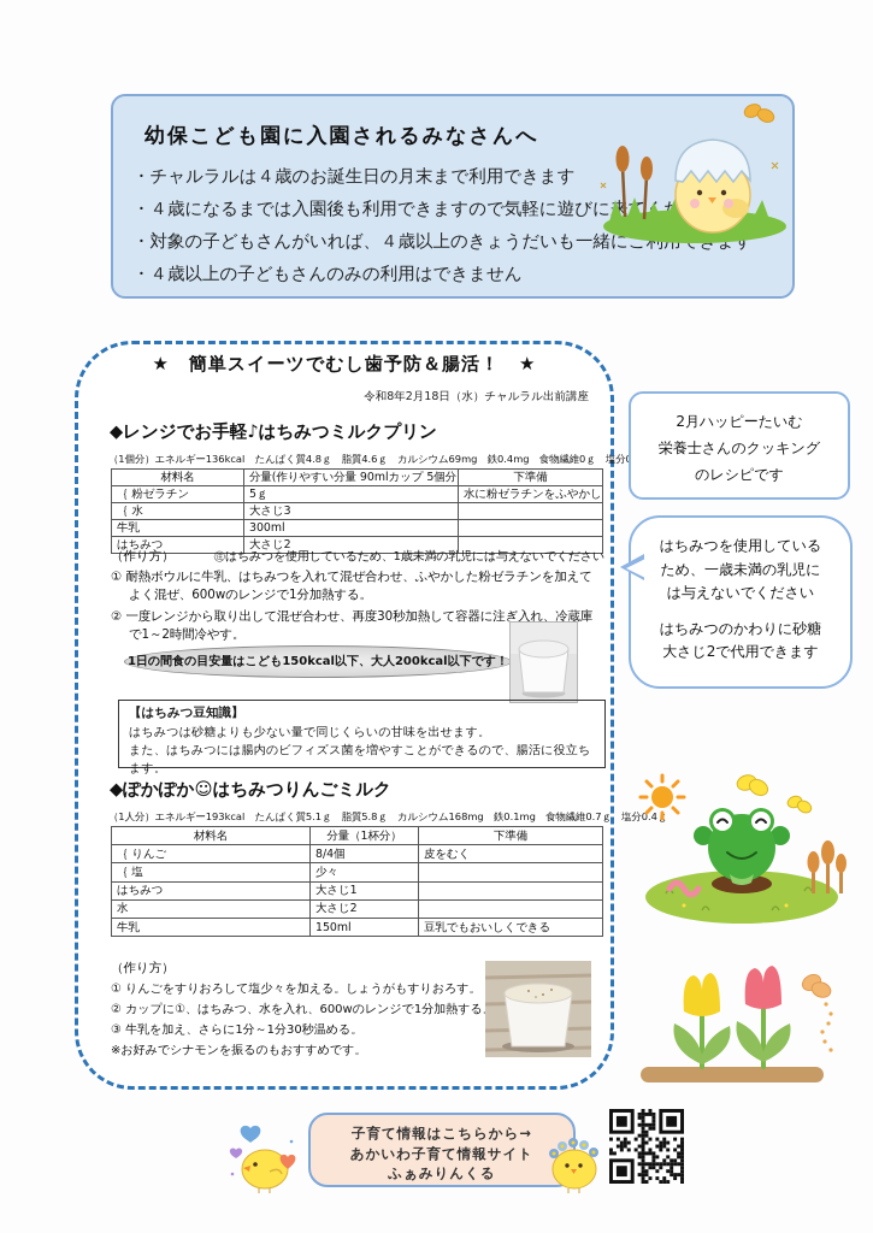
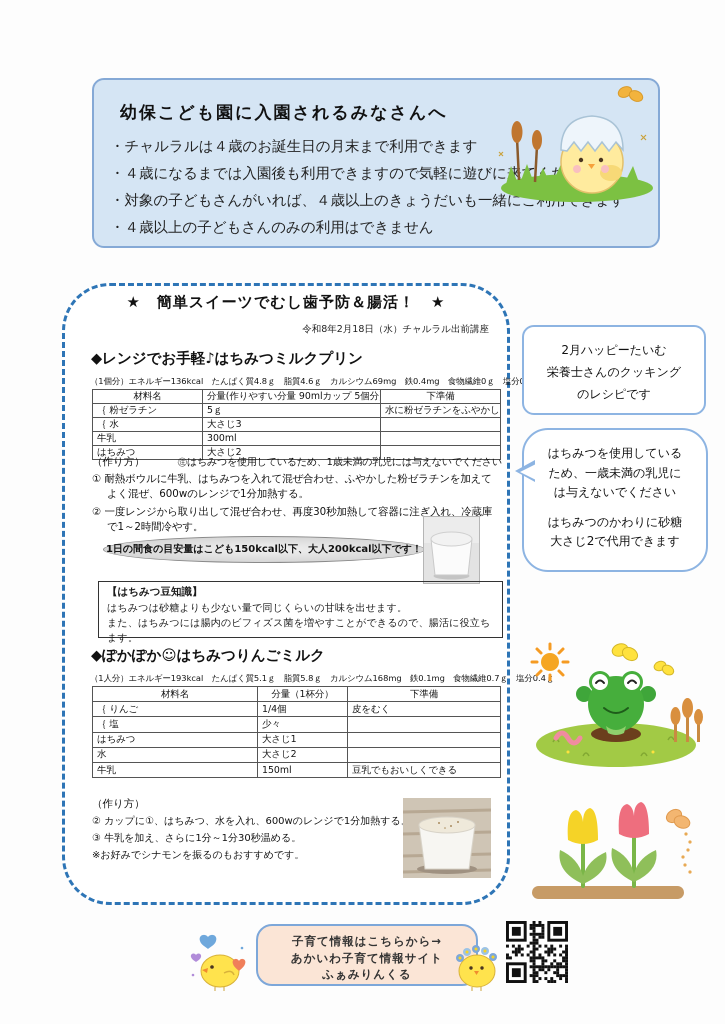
  幼保こども園に入園されるみなさんへ
  ・チャルラルは４歳のお誕生日の月末まで利用できます
  ・４歳になるまでは入園後も利用できますので気軽に遊びに
  ・対象の子どもさんがいれば、４歳以上のきょうだいも一緒にご利す
  ・４歳以上の子どもさんのみの利用はできません
  ★ 簡単スイーツでむし歯予防＆腸活！ ★
  令和8年2月18日（水）チャルラル出前講座
  ◆レンジでお手軽♪はちみつミルクプリン
  （1個分）エネルギー136kcal たんぱく質4.8ｇ 脂質4.6ｇ カルシウム69mg 鉄0.4mg 食物繊維0ｇ 塩分
  材料名	分量(作りやすい分量 90mlカップ 5個分	下準備
  ｛ 粉ゼラチン	5ｇ	水に粉ゼラチンをふやかし
  ｛ 水	大さじ3
  牛乳	300ml
  はちみつ	大さじ2
  （作り方）
  ㊟はちみつを使用しているため、1歳未満の乳児には与えないでください
  ① 耐熱ボウルに牛乳、はちみつを入れて混ぜ合わせ、ふやかした粉ゼラチンを加えてよく混ぜ、600wのレンジで1分加熱する。
  ② 一度レンジから取り出して混ぜ合わせ、再度30秒加熱して容器に注ぎ入れ、冷蔵庫で1～2時間冷やす。
  1日の間食の目安量はこども150kcal以下、大人200kcal以下です！
  【はちみつ豆知識】
  はちみつは砂糖よりも少ない量で同じくらいの甘味を出せます。
  また、はちみつには腸内のビフィズス菌を増やすことができるので、腸活に役立ちます。
  ◆ぽかぽか☺はちみつりんごミルク
  （1人分）エネルギー193kcal たんぱく質5.1ｇ 脂質5.8ｇ カルシウム168mg 鉄0.1mg 食物繊維0.7ｇ 塩分0.4
  材料名	分量（1杯分）	下準備
- ｛ りんご	8/4個	皮をむく
+ ｛ りんご	1/4個	皮をむく
  ｛ 塩	少々
  はちみつ	大さじ1
  水	大さじ2
  牛乳	150ml	豆乳でもおいしくできる
  （作り方）
- ① りんごをすりおろして塩少々を加える。しょうがもすりおろす。
  ② カップに①、はちみつ、水を入れ、600wのレンジで1分加熱する
  ③ 牛乳を加え、さらに1分～1分30秒温める。
  ※お好みでシナモンを振るのもおすすめです。
  2月ハッピーたいむ
  栄養士さんのクッキング
  のレシピです
  はちみつを使用している
  ため、一歳未満の乳児に
  は与えないでください
  はちみつのかわりに砂糖
  大さじ2で代用できます
  子育て情報はこちらから→
  あかいわ子育て情報サイト
  ふぁみりんくる
